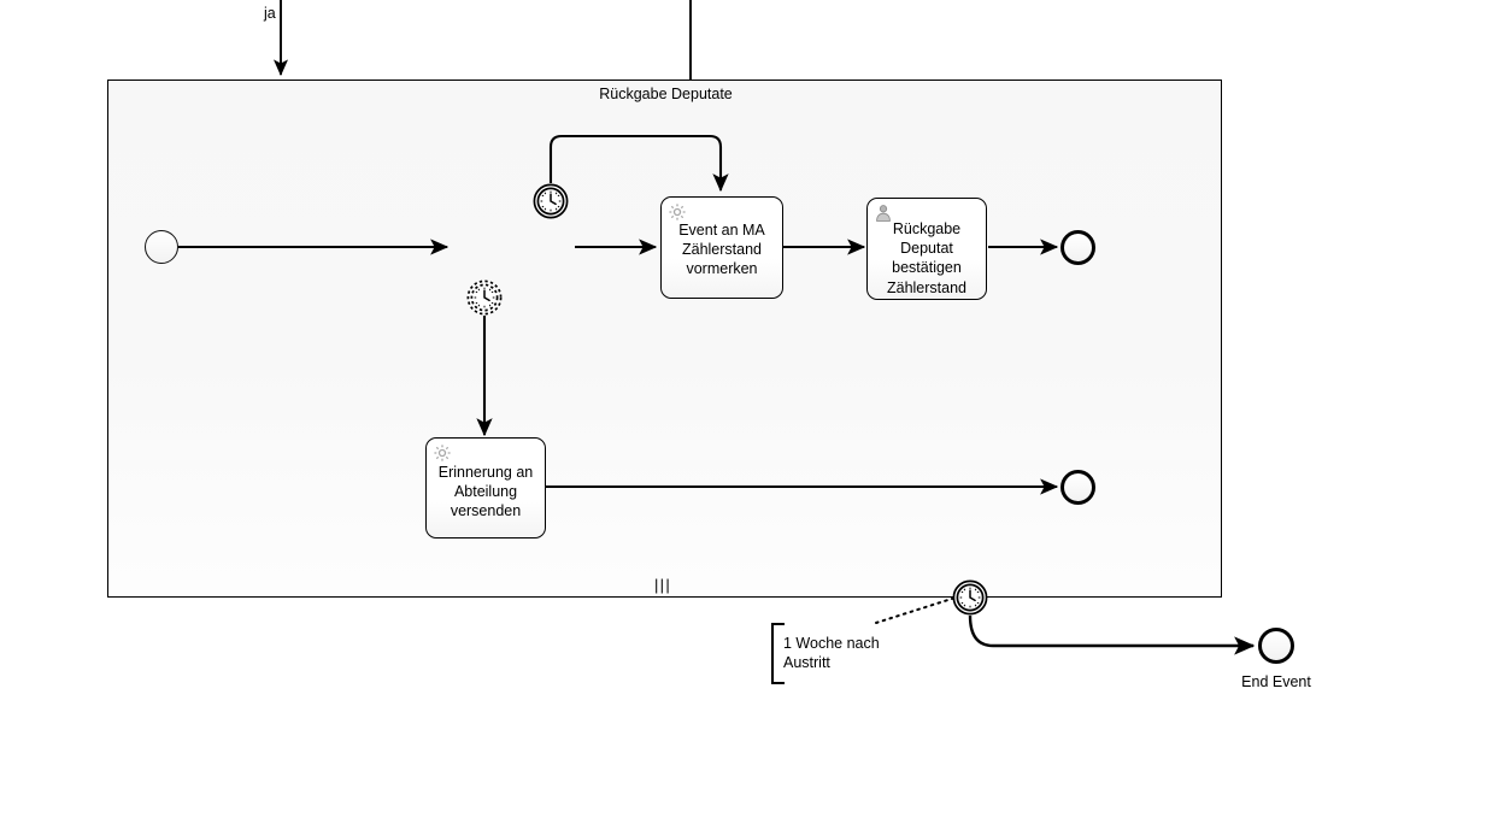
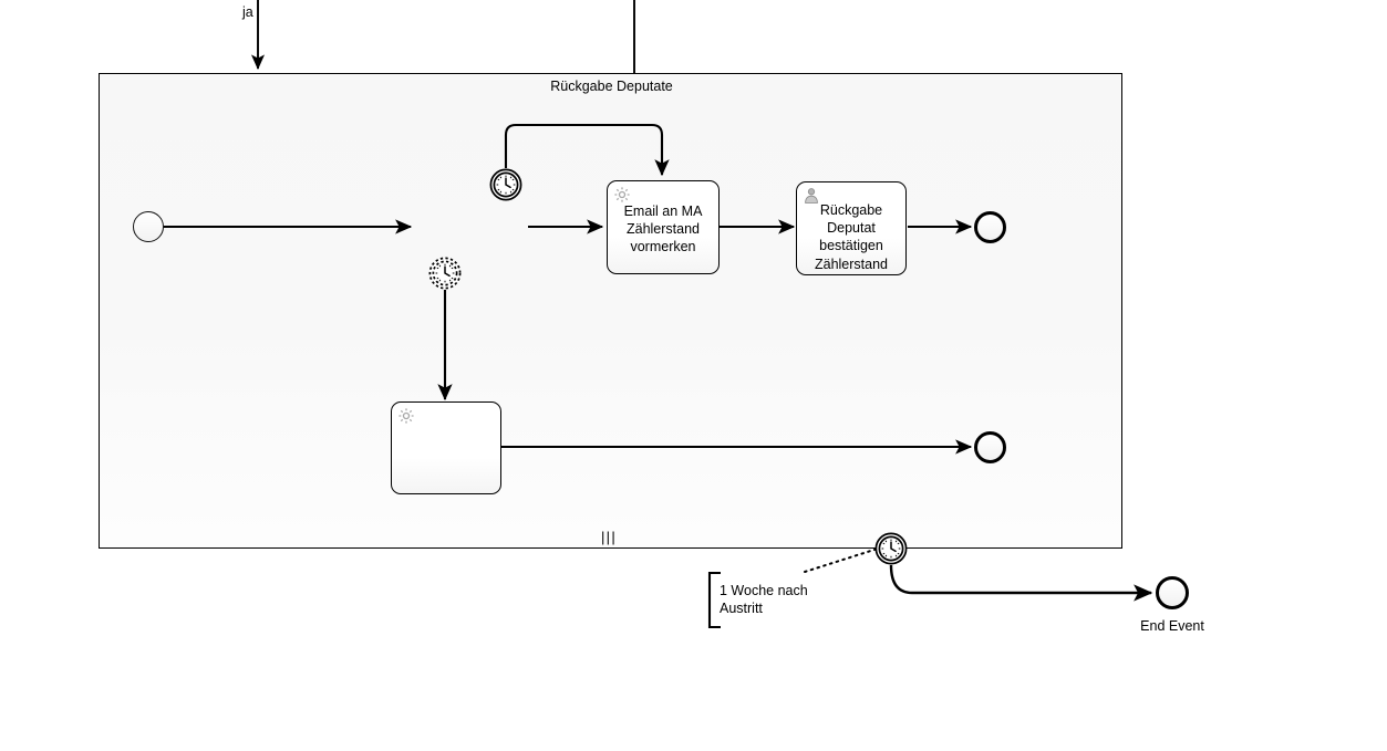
  Rückgabe Deputate
  |||
  ja
- Event an MA Zählerstand vormerken
+ Email an MA Zählerstand vormerken
  Rückgabe Deputat bestätigen Zählerstand
- Erinnerung an Abteilung versenden
  End Event
  1 Woche nach
  Austritt
